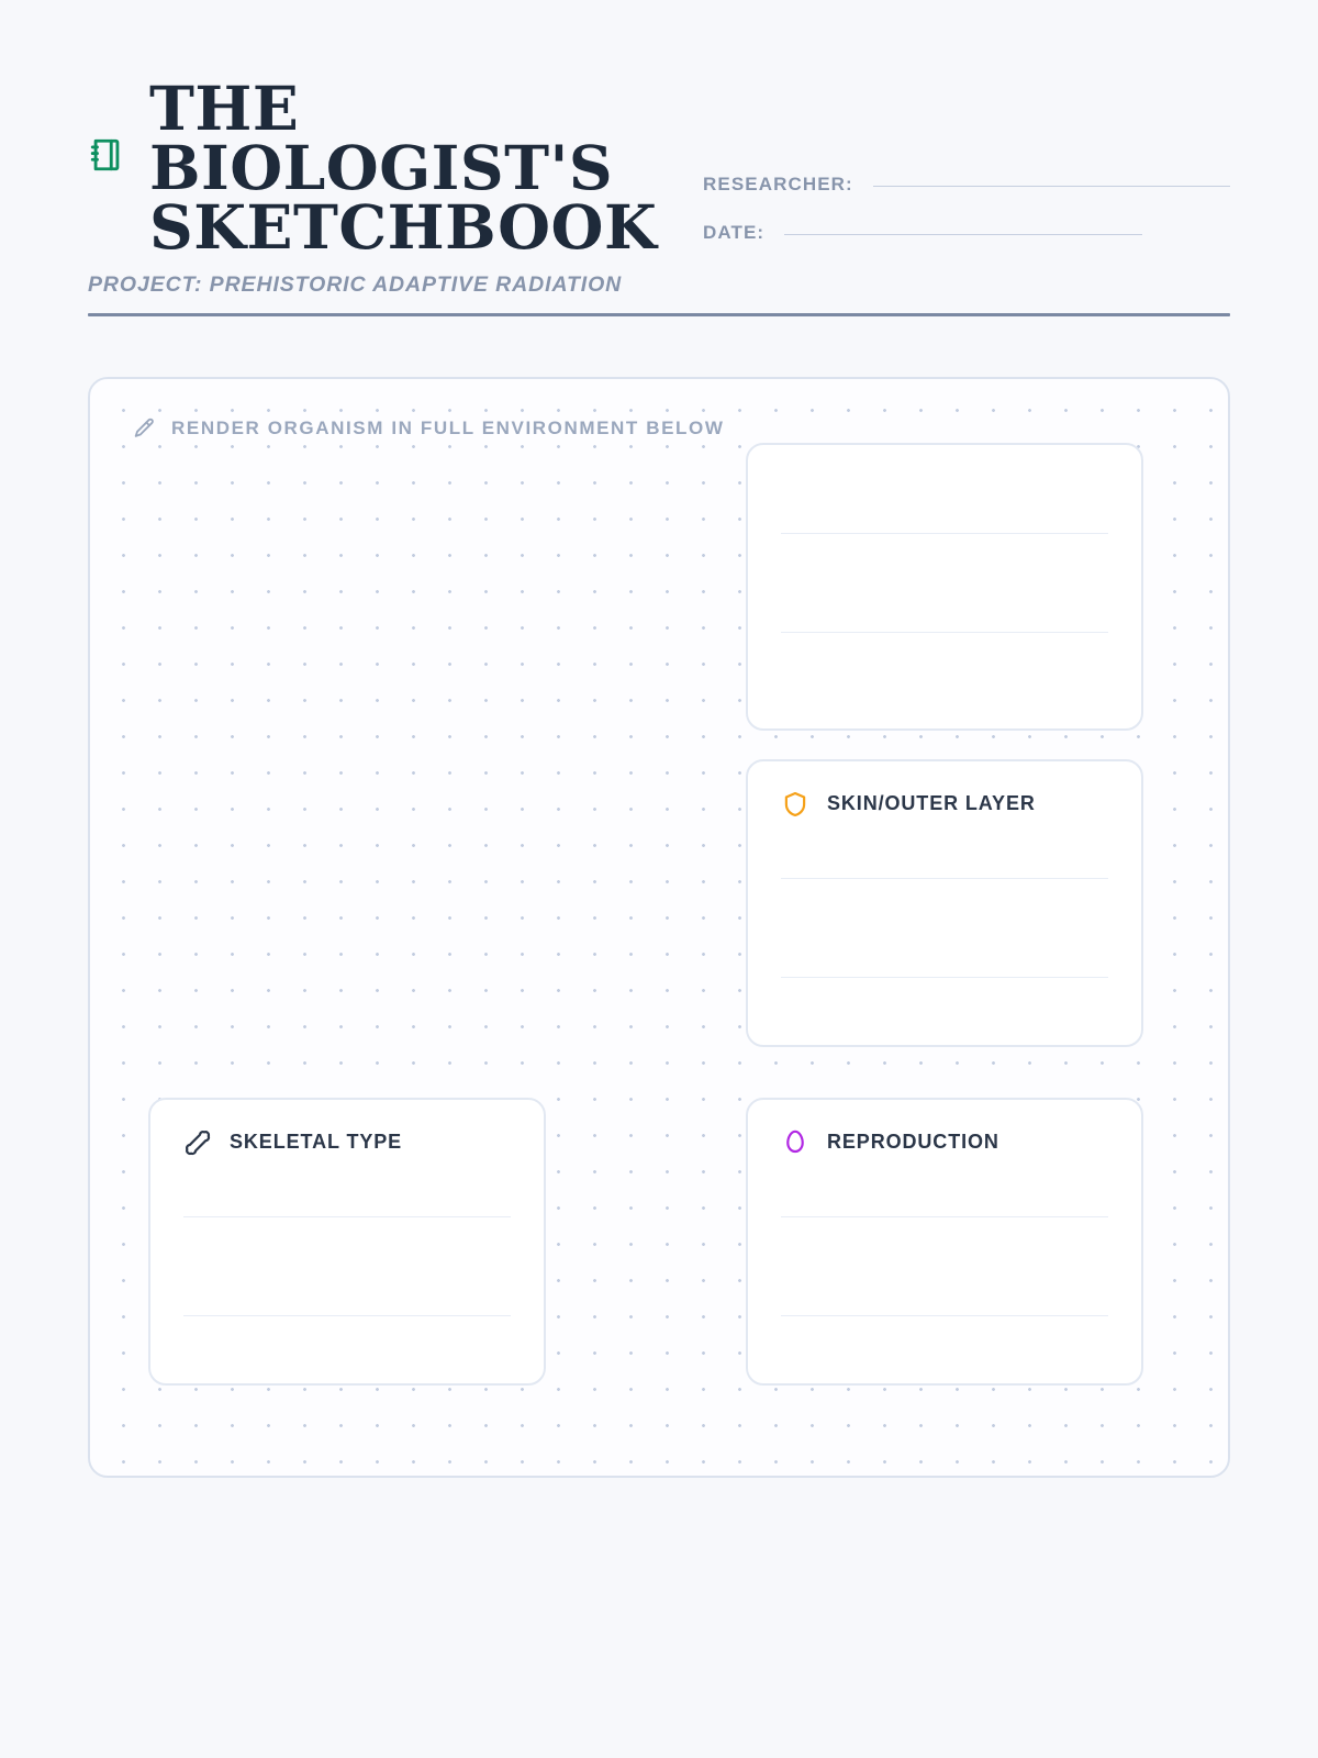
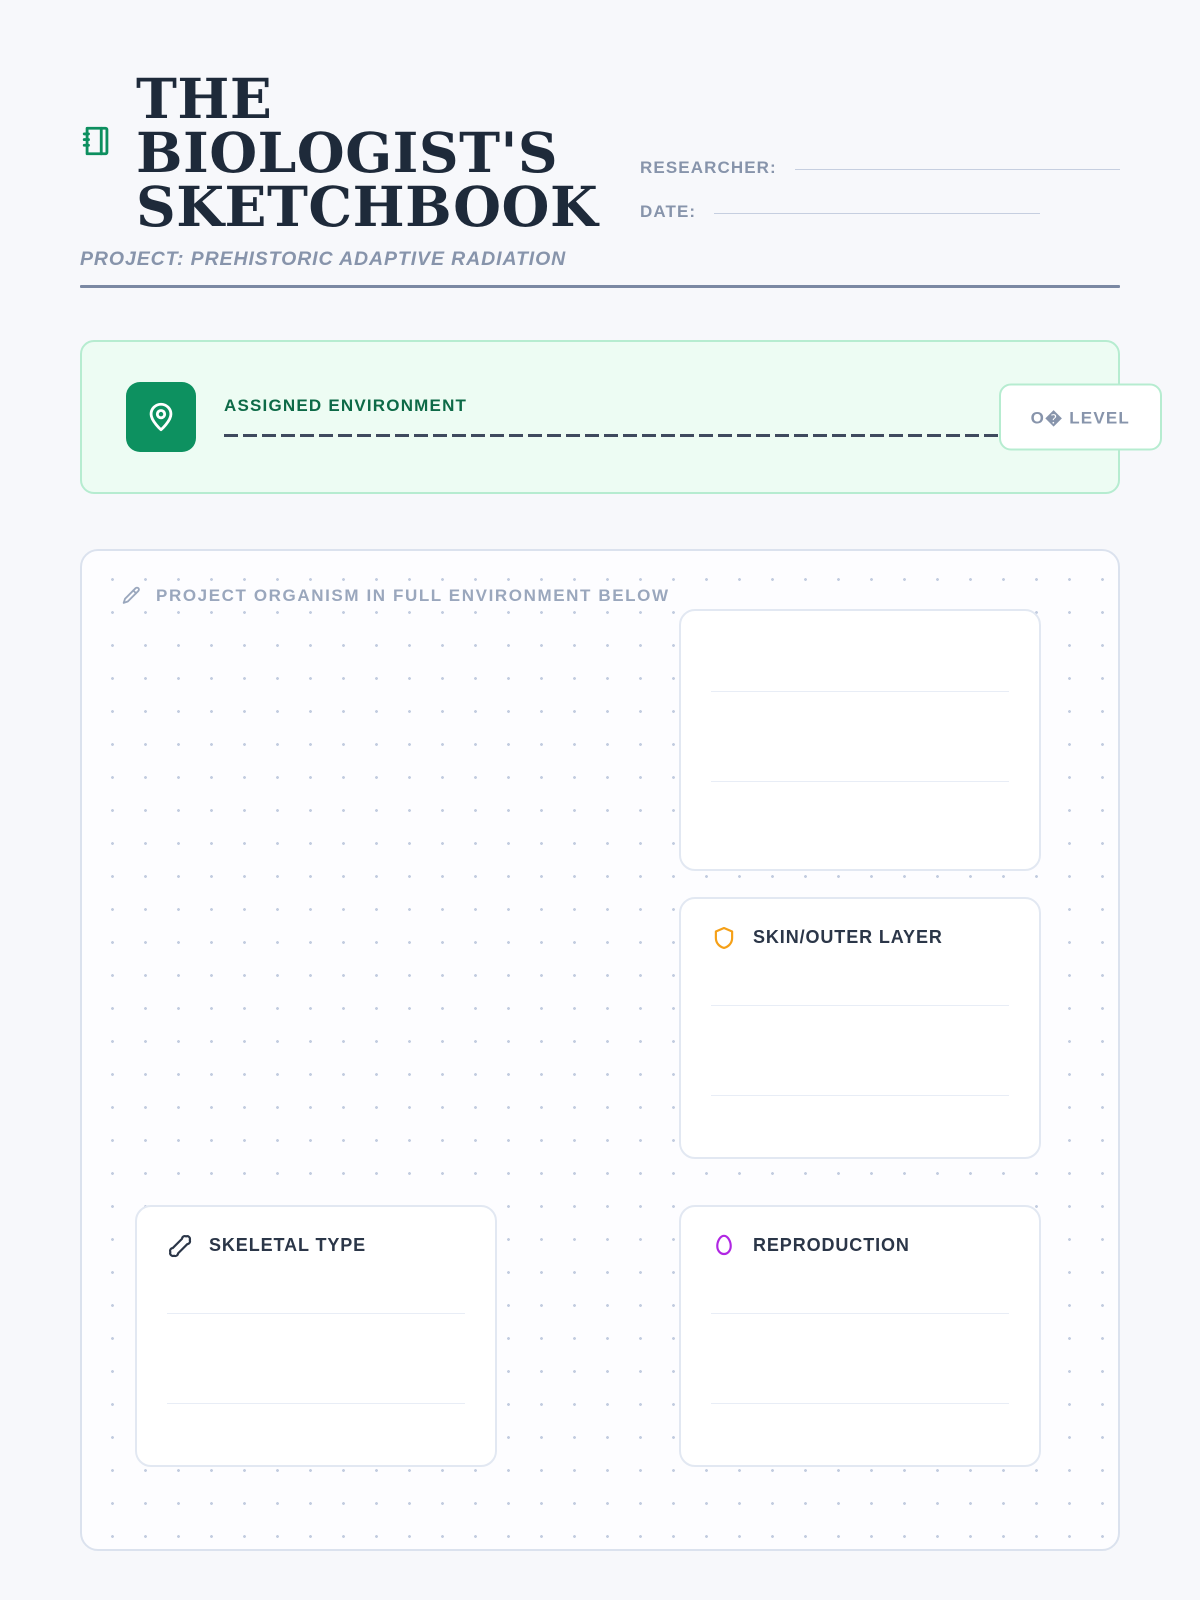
  THE BIOLOGIST'S SKETCHBOOK
  PROJECT: PREHISTORIC ADAPTIVE RADIATION
  RESEARCHER:
  DATE:
+ ASSIGNED ENVIRONMENT
+ O� LEVEL
- RENDER ORGANISM IN FULL ENVIRONMENT BELOW
+ PROJECT ORGANISM IN FULL ENVIRONMENT BELOW
  SKIN/OUTER LAYER
  SKELETAL TYPE
  REPRODUCTION
